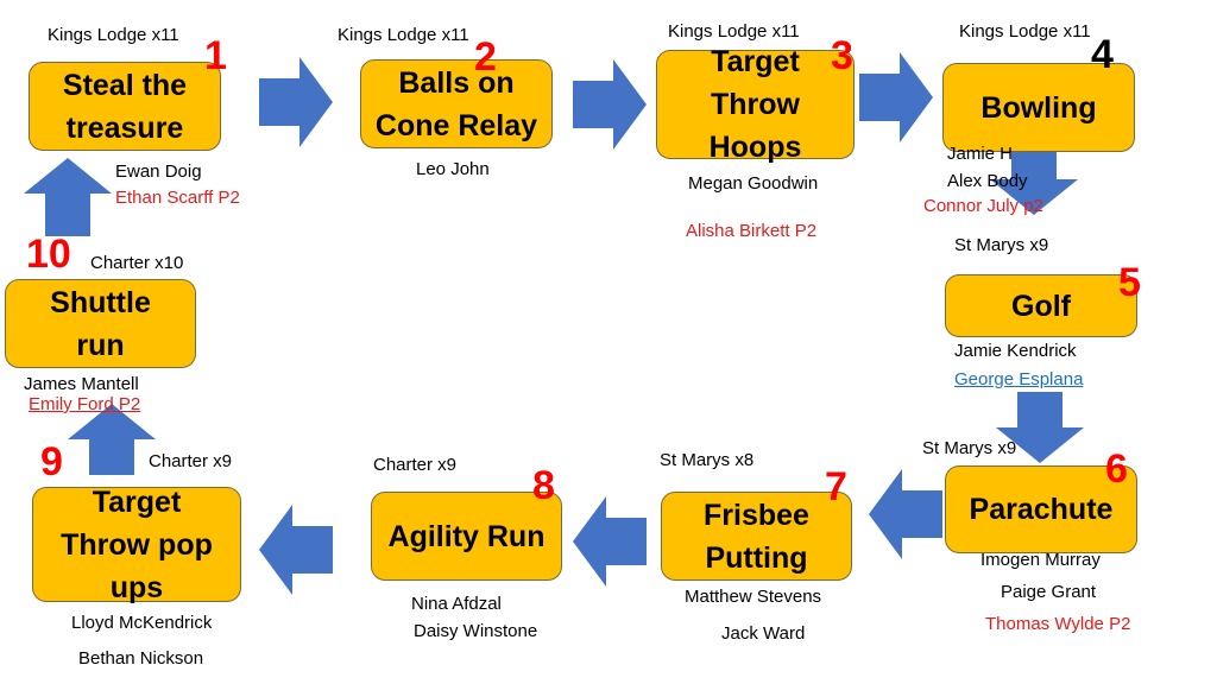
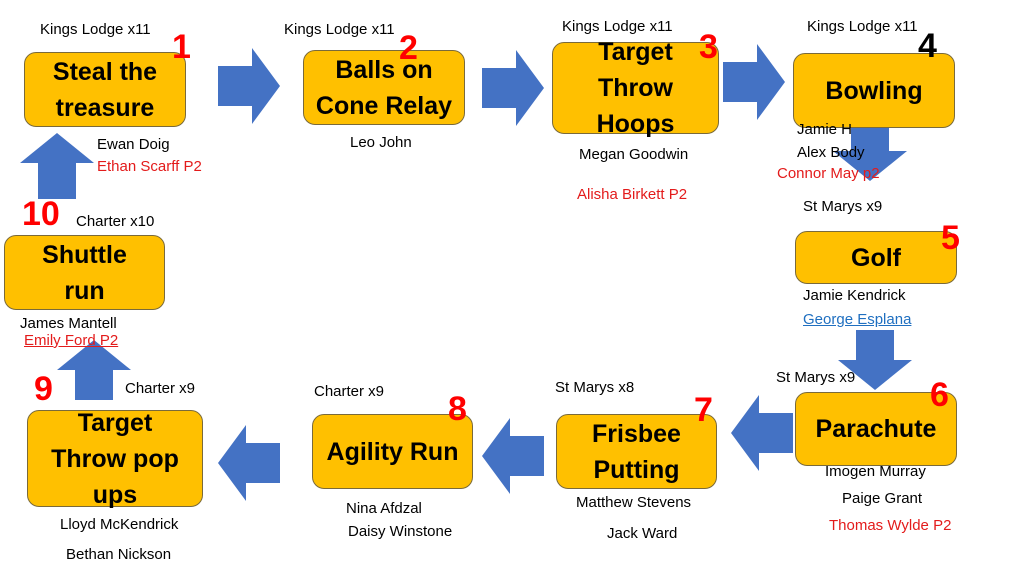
  Kings Lodge x11
  Steal the treasure
  1
  Ewan Doig
  Ethan Scarff P2
  Kings Lodge x11
  Balls on Cone Relay
  2
  Leo John
  Kings Lodge x11
  Target Throw Hoops
  3
  Megan Goodwin
  Alisha Birkett P2
  Kings Lodge x11
  Bowling
  4
  Jamie H
  Alex Body
- Connor July p2
+ Connor May p2
  St Marys x9
  Golf
  5
  Jamie Kendrick
  George Esplana
  St Marys x9
  Parachute
  6
  Imogen Murray
  Paige Grant
  Thomas Wylde P2
  St Marys x8
  Frisbee Putting
  7
  Matthew Stevens
  Jack Ward
  Charter x9
  Agility Run
  8
  Nina Afdzal
  Daisy Winstone
  Charter x9
  Target Throw pop ups
  9
  Lloyd McKendrick
  Bethan Nickson
  Charter x10
  Shuttle run
  10
  James Mantell
  Emily Ford P2
